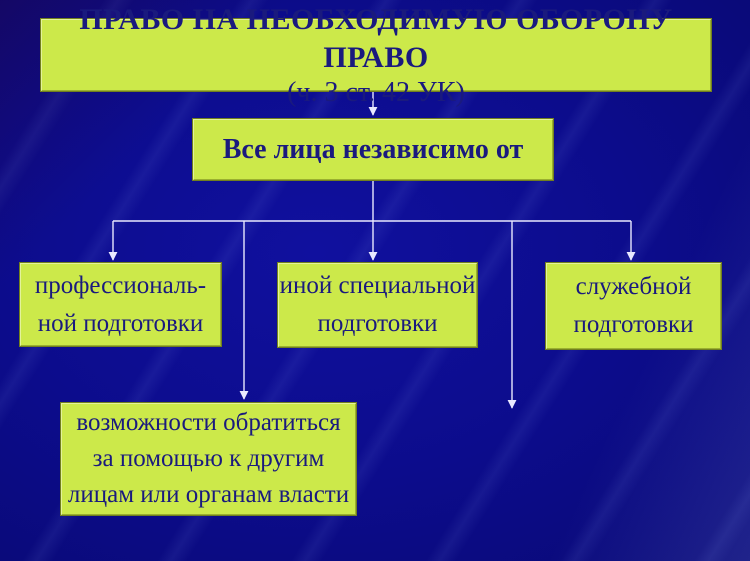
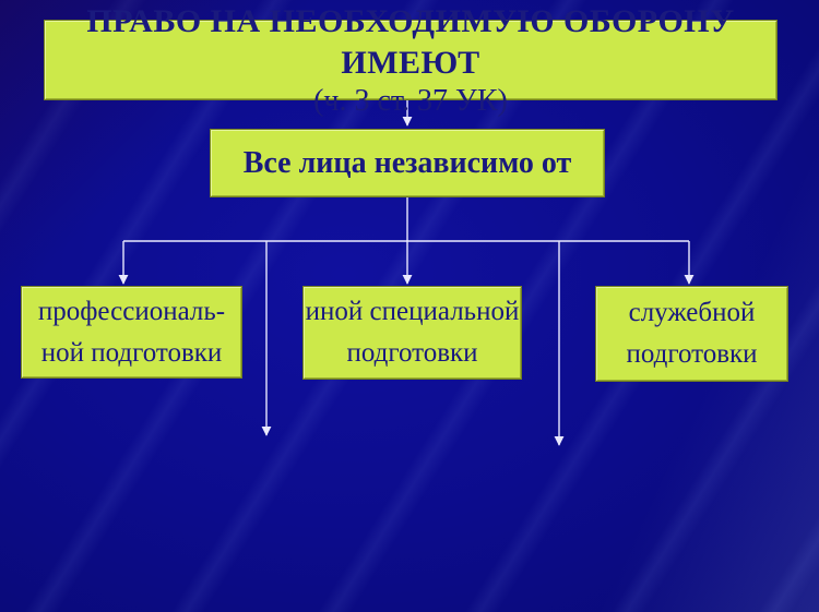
- ПРАВО НА НЕОБХОДИМУЮ ОБОРОНУ ПРАВО
+ ПРАВО НА НЕОБХОДИМУЮ ОБОРОНУ ИМЕЮТ
- (ч. 3 ст. 42 УК)
+ (ч. 3 ст. 37 УК)
  Все лица независимо от
  профессиональ-
  ной подготовки
  иной специальной
  подготовки
  служебной
  подготовки
- возможности обратиться
- за помощью к другим
- лицам или органам власти
